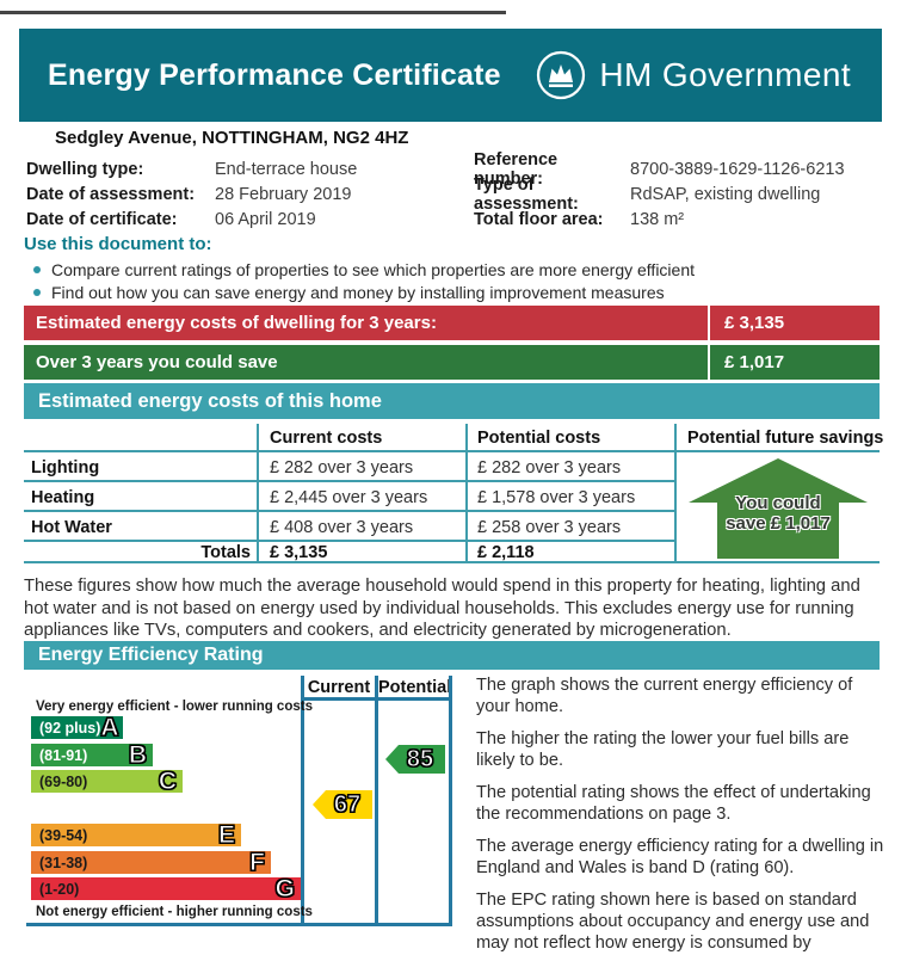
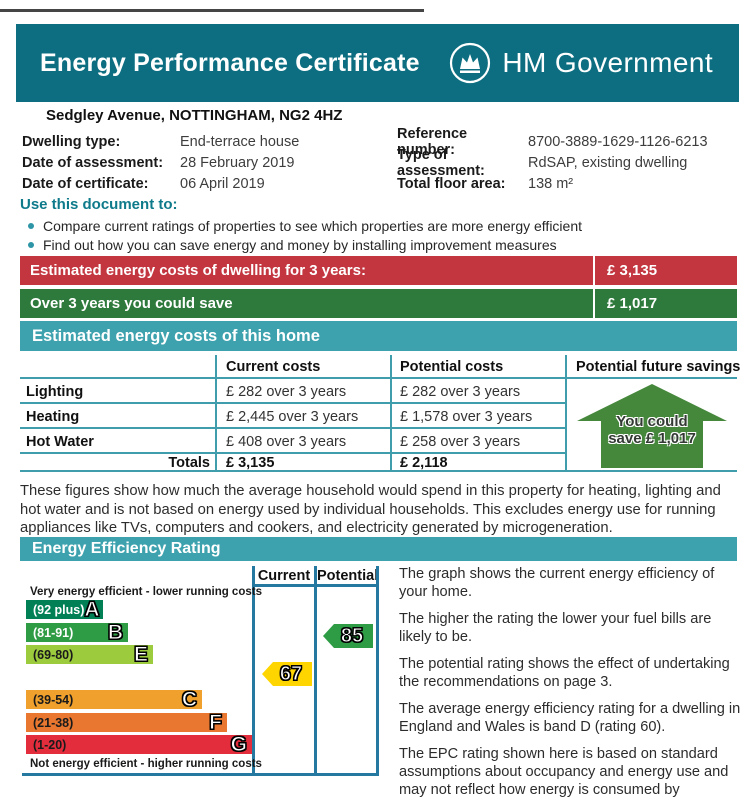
  Energy Performance Certificate
  HM Government
  Sedgley Avenue, NOTTINGHAM, NG2 4HZ
  Dwelling type:
  End-terrace house
  Date of assessment:
  28 February 2019
  Date of certificate:
  06 April 2019
  Reference number:
  8700-3889-1629-1126-6213
  Type of assessment:
  RdSAP, existing dwelling
  Total floor area:
  138 m²
  Use this document to:
  Compare current ratings of properties to see which properties are more energy efficient
  Find out how you can save energy and money by installing improvement measures
  Estimated energy costs of dwelling for 3 years:
  £ 3,135
  Over 3 years you could save
  £ 1,017
  Estimated energy costs of this home
  Current costs
  Potential costs
  Potential future savings
  Lighting
  £ 282 over 3 years
  £ 282 over 3 years
  Heating
  £ 2,445 over 3 years
  £ 1,578 over 3 years
  Hot Water
  £ 408 over 3 years
  £ 258 over 3 years
  Totals
  £ 3,135
  £ 2,118
  You could
  save £ 1,017
  These figures show how much the average household would spend in this property for heating, lighting and hot water and is not based on energy used by individual households. This excludes energy use for running appliances like TVs, computers and cookers, and electricity generated by microgeneration.
  Energy Efficiency Rating
  Current
  Potentia
  Very energy efficient - lower running costs
  Not energy efficient - higher running costs
  (92 plus)
  A
  (81-91)
  B
  (69-80)
- C
+ E
  (39-54)
- E
+ C
- (31-38)
+ (21-38)
  F
  (1-20)
  G
  67
  85
  The graph shows the current energy efficiency of your home.
  The higher the rating the lower your fuel bills are likely to be.
  The potential rating shows the effect of undertaking the recommendations on page 3.
  The average energy efficiency rating for a dwelling in England and Wales is band D (rating 60).
  The EPC rating shown here is based on standard assumptions about occupancy and energy use and may not reflect how energy is consumed by
